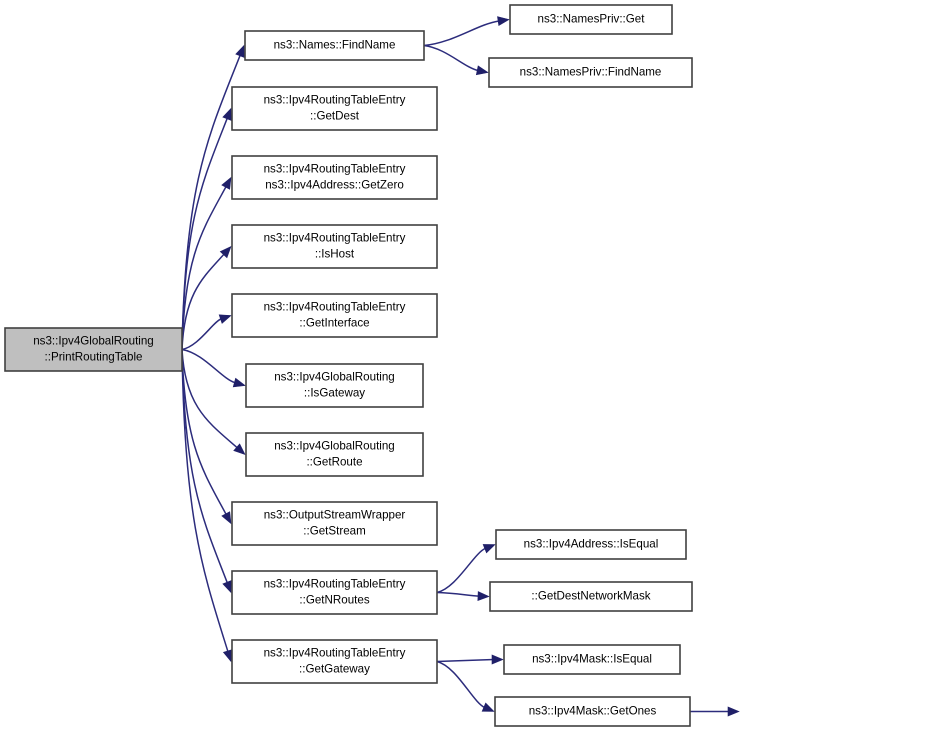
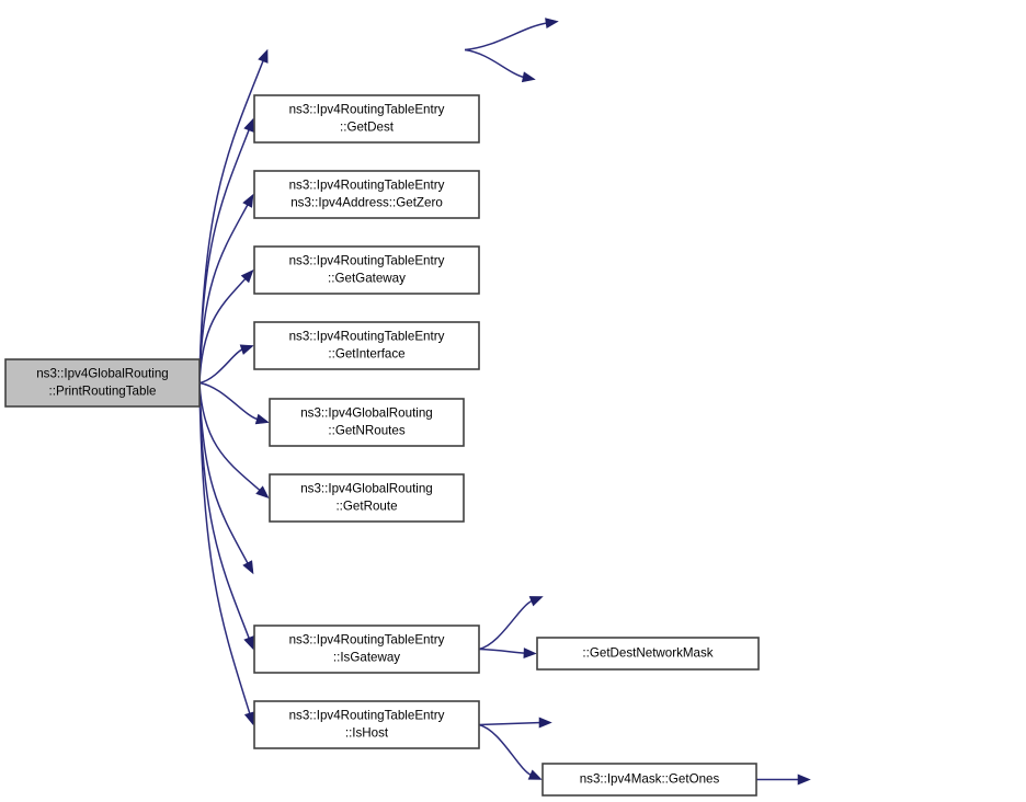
  ns3::Ipv4GlobalRouting
  ::PrintRoutingTable
- ns3::Names::FindName
  ns3::Ipv4RoutingTableEntry
  ::GetDest
  ns3::Ipv4RoutingTableEntry
  ns3::Ipv4Address::GetZero
  ns3::Ipv4RoutingTableEntry
- ::IsHost
+ ::GetGateway
  ns3::Ipv4RoutingTableEntry
  ::GetInterface
  ns3::Ipv4GlobalRouting
- ::IsGateway
+ ::GetNRoutes
  ns3::Ipv4GlobalRouting
  ::GetRoute
- ns3::OutputStreamWrapper
- ::GetStream
  ns3::Ipv4RoutingTableEntry
- ::GetNRoutes
+ ::IsGateway
  ns3::Ipv4RoutingTableEntry
- ::GetGateway
+ ::IsHost
- ns3::NamesPriv::Get
- ns3::NamesPriv::FindName
- ns3::Ipv4Address::IsEqual
  ::GetDestNetworkMask
- ns3::Ipv4Mask::IsEqual
  ns3::Ipv4Mask::GetOnes
